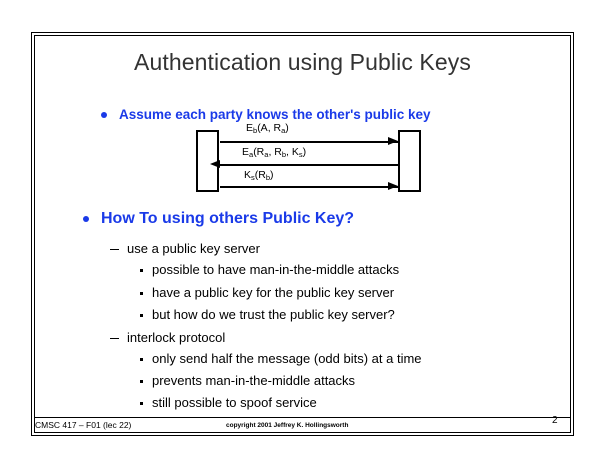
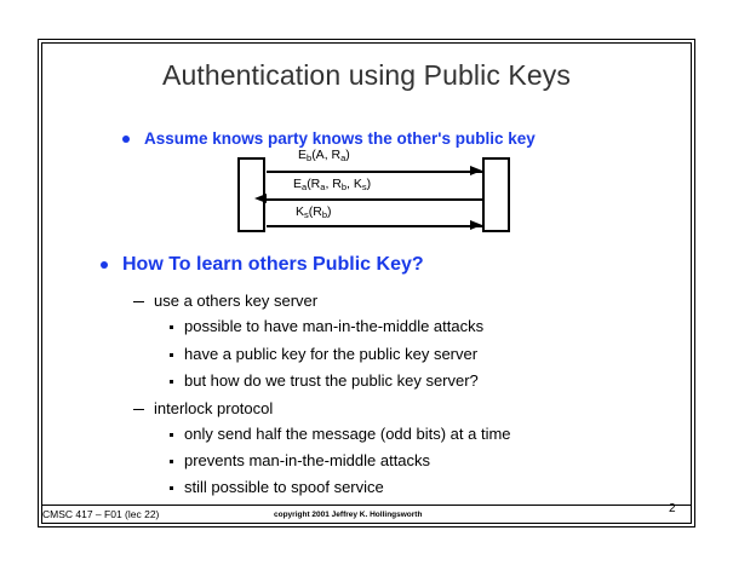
  Authentication using Public Keys
- Assume each party knows the other's public key
+ Assume knows party knows the other's public key
  Eb(A, Ra)
  Ea(Ra, Rb, Ks)
  Ks(Rb)
- How To using others Public Key?
+ How To learn others Public Key?
- use a public key server
+ use a others key server
  possible to have man-in-the-middle attacks
  have a public key for the public key server
  but how do we trust the public key server?
  interlock protocol
  only send half the message (odd bits) at a time
  prevents man-in-the-middle attacks
  still possible to spoof service
  CMSC 417 – F01 (lec 22)
  2
